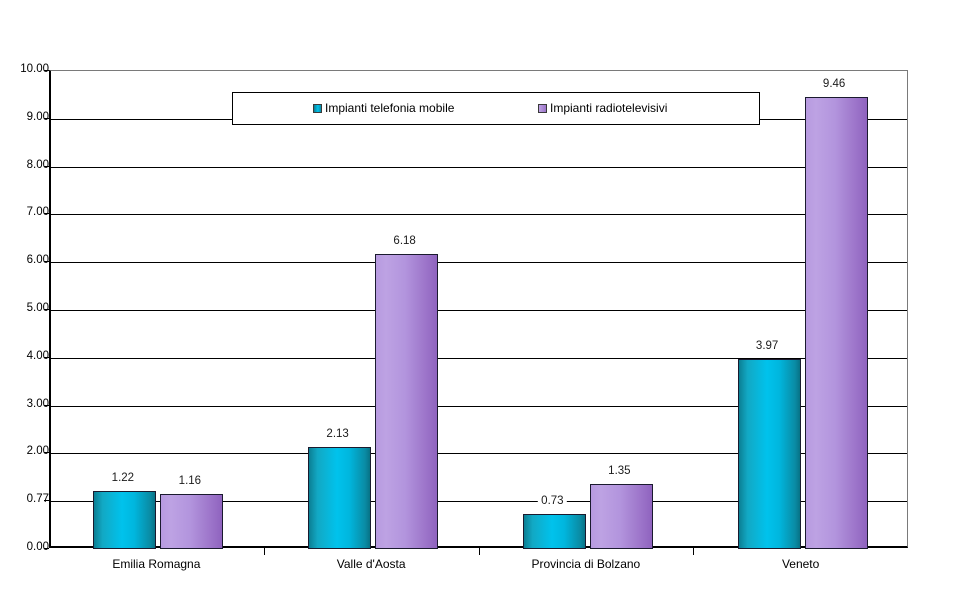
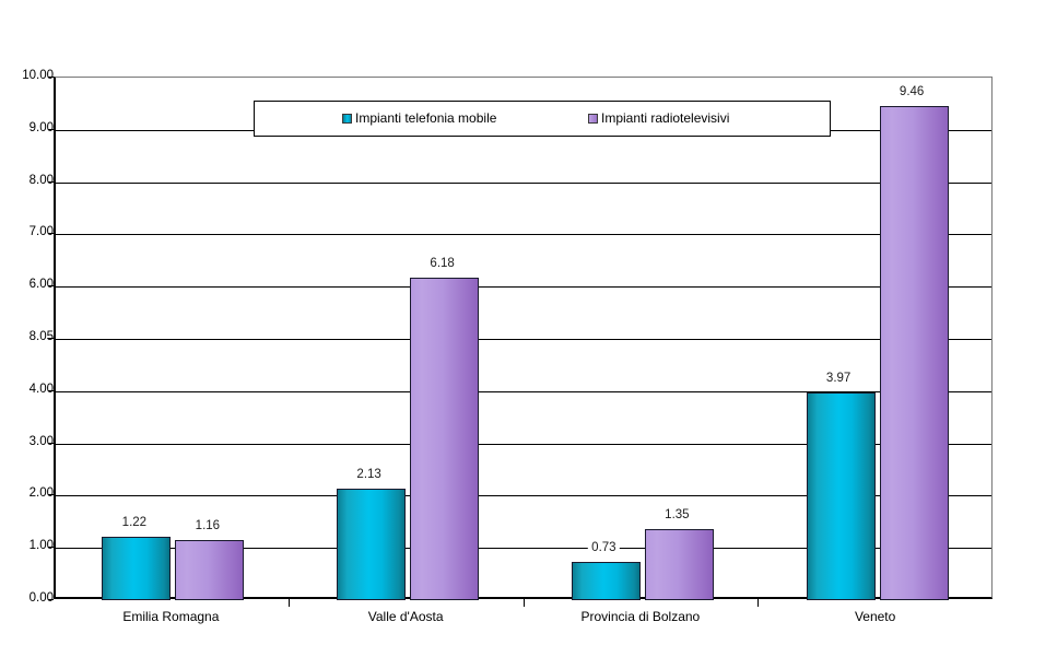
  0.00
- 0.77
+ 1.00
  2.00
  3.00
  4.00
- 5.00
+ 8.05
  6.00
  7.00
  8.00
  9.00
  10.00
  Impianti telefonia mobile
  Impianti radiotelevisivi
  Emilia Romagna
  1.22
  1.16
  Valle d'Aosta
  2.13
  6.18
  Provincia di Bolzano
  0.73
  1.35
  Veneto
  3.97
  9.46
